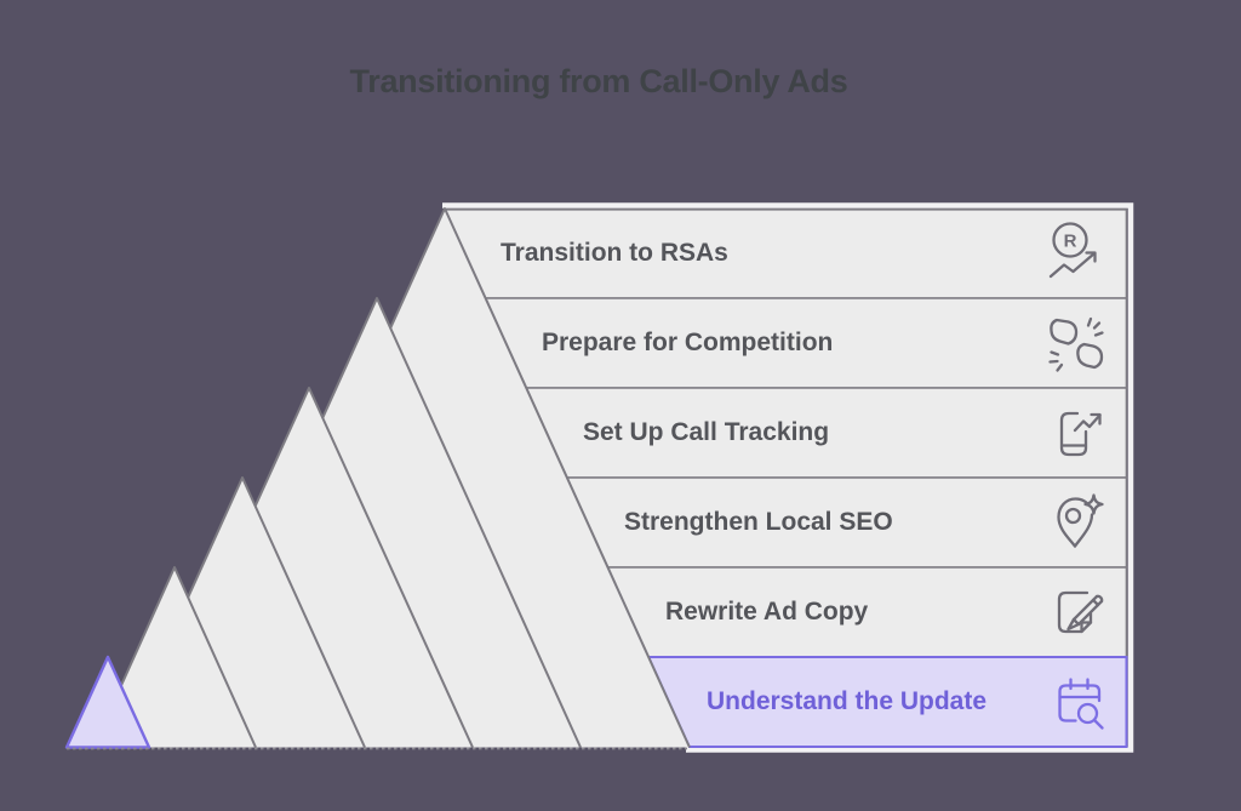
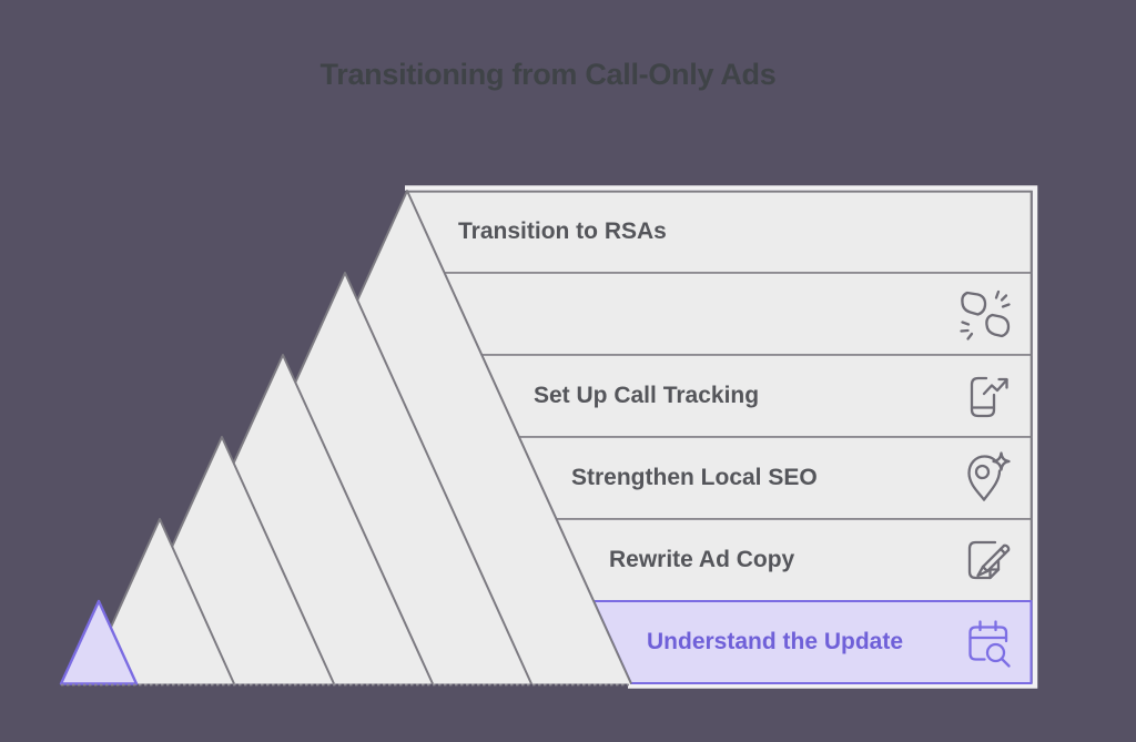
  Transitioning from Call-Only Ads
  Transition to RSAs
- R
- Prepare for Competition
  Set Up Call Tracking
  Strengthen Local SEO
  Rewrite Ad Copy
  Understand the Update
